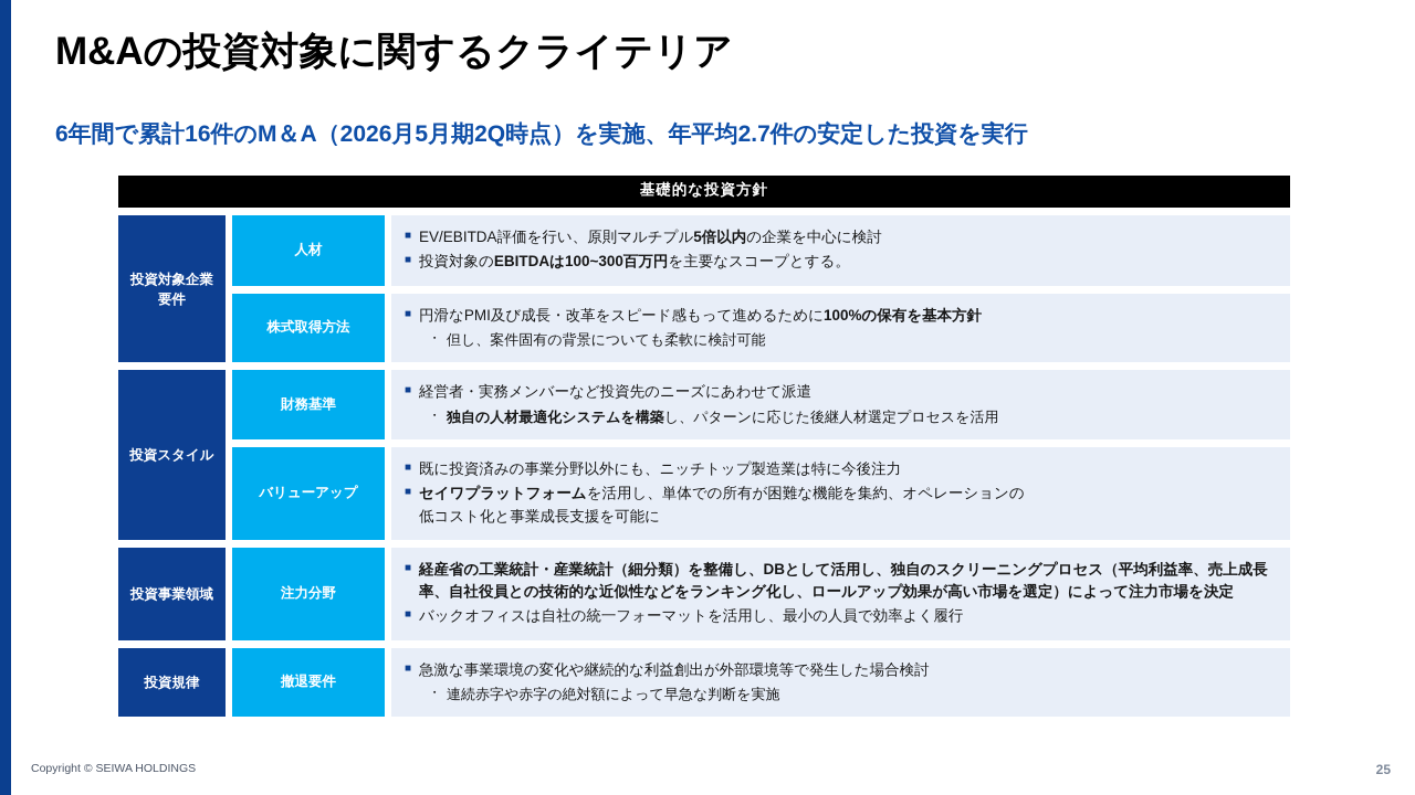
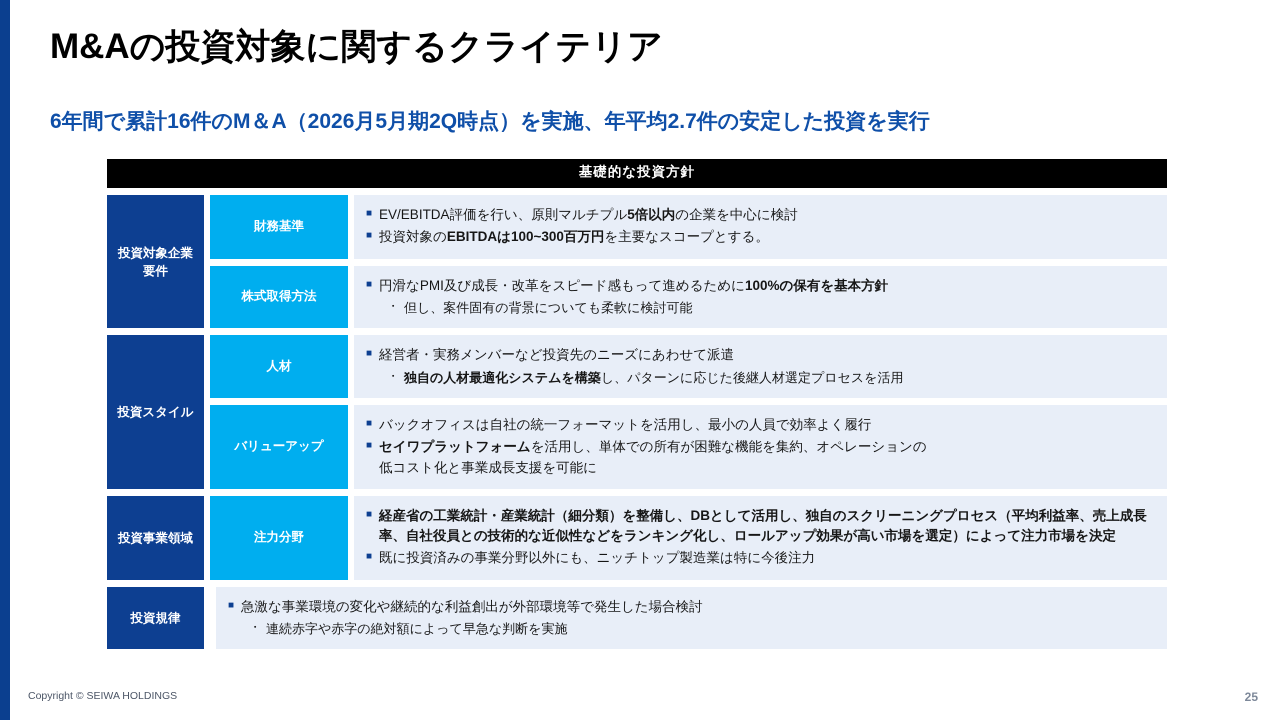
  M&Aの投資対象に関するクライテリア
  6年間で累計16件のM＆A（2026月5月期2Q時点）を実施、年平均2.7件の安定した投資を実行
  基礎的な投資方針
  投資対象企業
  要件
- 人材
+ 財務基準
  ■
  EV/EBITDA評価を行い、原則マルチプル5倍以内の企業を中心に検討
  ■
  投資対象のEBITDAは100~300百万円を主要なスコープとする。
  株式取得方法
  ■
  円滑なPMI及び成長・改革をスピード感もって進めるために100%の保有を基本方針
  ・
  但し、案件固有の背景についても柔軟に検討可能
  投資スタイル
- 財務基準
+ 人材
  ■
  経営者・実務メンバーなど投資先のニーズにあわせて派遣
  ・
  独自の人材最適化システムを構築し、パターンに応じた後継人材選定プロセスを活用
  バリューアップ
  ■
- 既に投資済みの事業分野以外にも、ニッチトップ製造業は特に今後注力
+ バックオフィスは自社の統一フォーマットを活用し、最小の人員で効率よく履行
  ■
  セイワプラットフォームを活用し、単体での所有が困難な機能を集約、オペレーションの
  低コスト化と事業成長支援を可能に
  投資事業領域
  注力分野
  ■
  経産省の工業統計・産業統計（細分類）を整備し、DBとして活用し、独自のスクリーニングプロセス（平均利益率、売上成長率、自社役員との技術的な近似性などをランキング化し、ロールアップ効果が高い市場を選定）によって注力市場を決定
  ■
- バックオフィスは自社の統一フォーマットを活用し、最小の人員で効率よく履行
+ 既に投資済みの事業分野以外にも、ニッチトップ製造業は特に今後注力
  投資規律
- 撤退要件
  ■
  急激な事業環境の変化や継続的な利益創出が外部環境等で発生した場合検討
  ・
  連続赤字や赤字の絶対額によって早急な判断を実施
  Copyright © SEIWA HOLDINGS
  25
